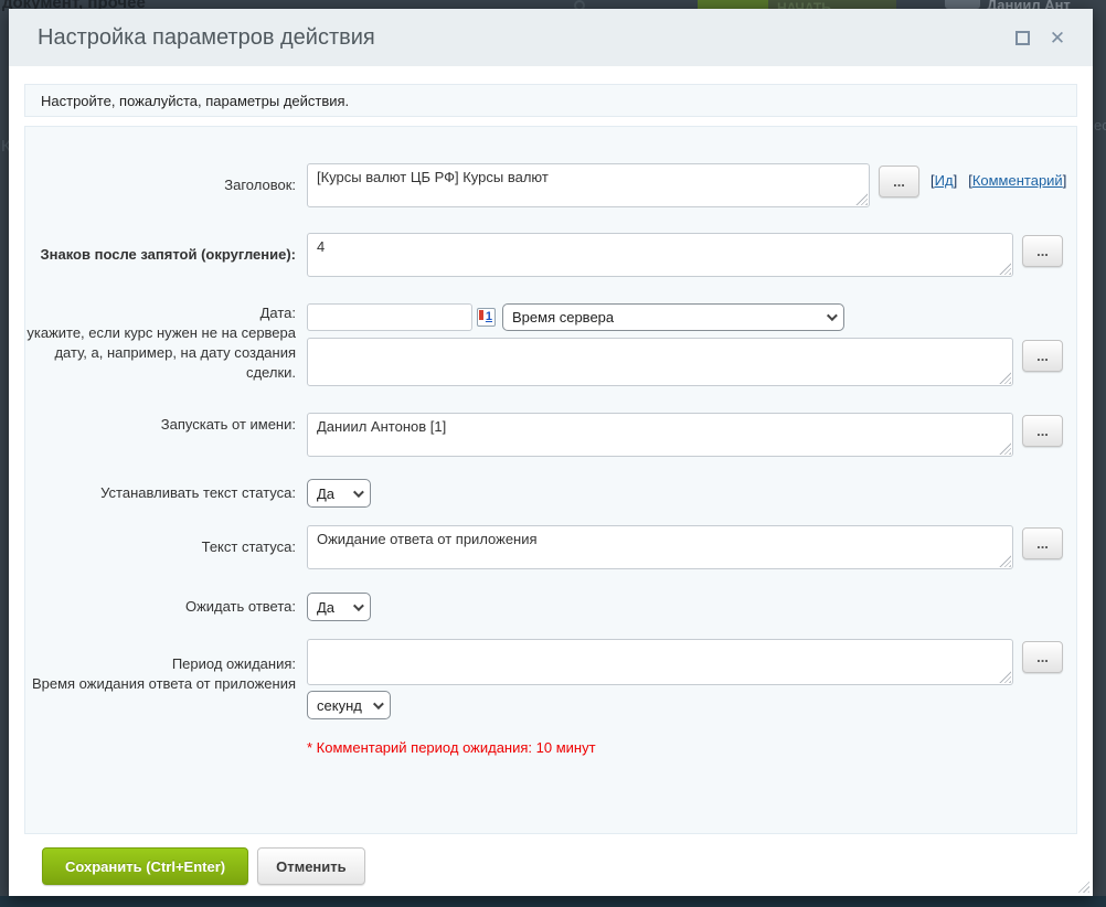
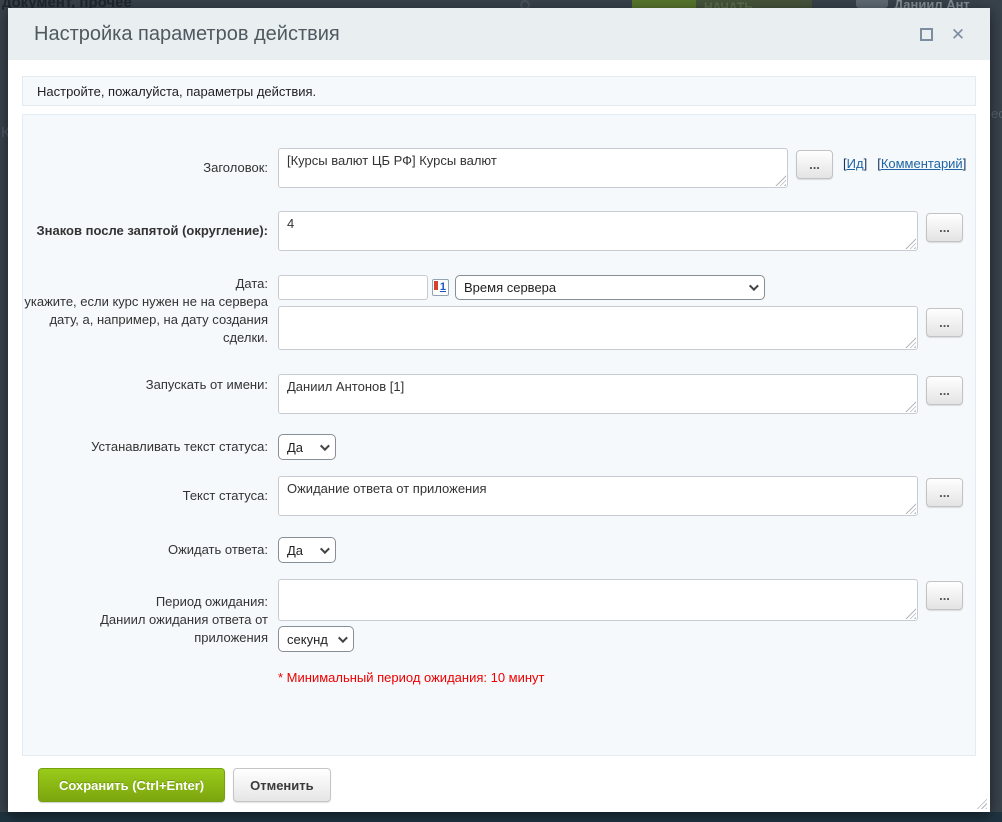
  документ, прочее
  НАЧАТЬ
  Даниил Ант
  К
  ес
  Настройка параметров действия
  ✕
  Настройте, пожалуйста, параметры действия.
  Заголовок:
  [Курсы валют ЦБ РФ] Курсы валют
  ...
  [
  Ид
  ]
  [
  Комментарий
  ]
  Знаков после запятой (округление):
  4
  ...
  Дата:
  укажите, если курс нужен не на сервера дату, а, например, на дату создания сделки.
  1
  Время сервера
  ...
  Запускать от имени:
  Даниил Антонов [1]
  ...
  Устанавливать текст статуса:
  Да
  Текст статуса:
  Ожидание ответа от приложения
  ...
  Ожидать ответа:
  Да
  Период ожидания:
- Время ожидания ответа от приложения
+ Даниил ожидания ответа от приложения
  ...
  секунд
- * Комментарий период ожидания: 10 минут
+ * Минимальный период ожидания: 10 минут
  Сохранить (Ctrl+Enter)
  Отменить
